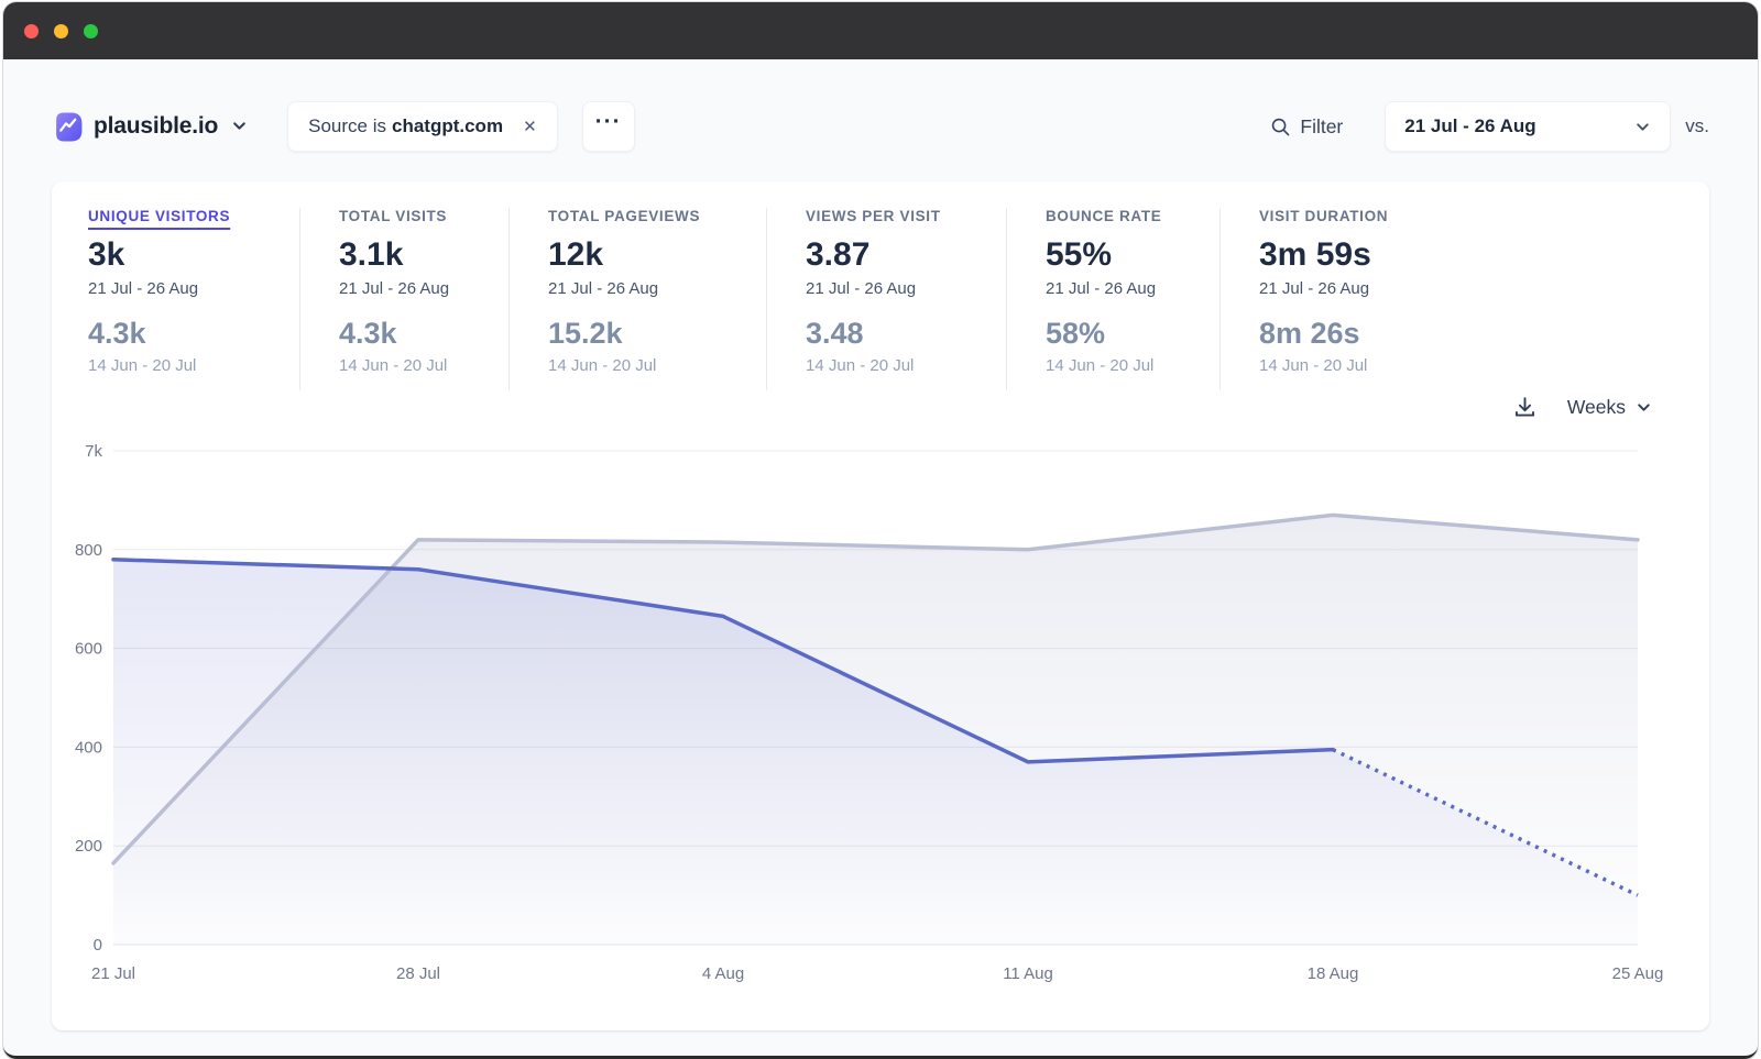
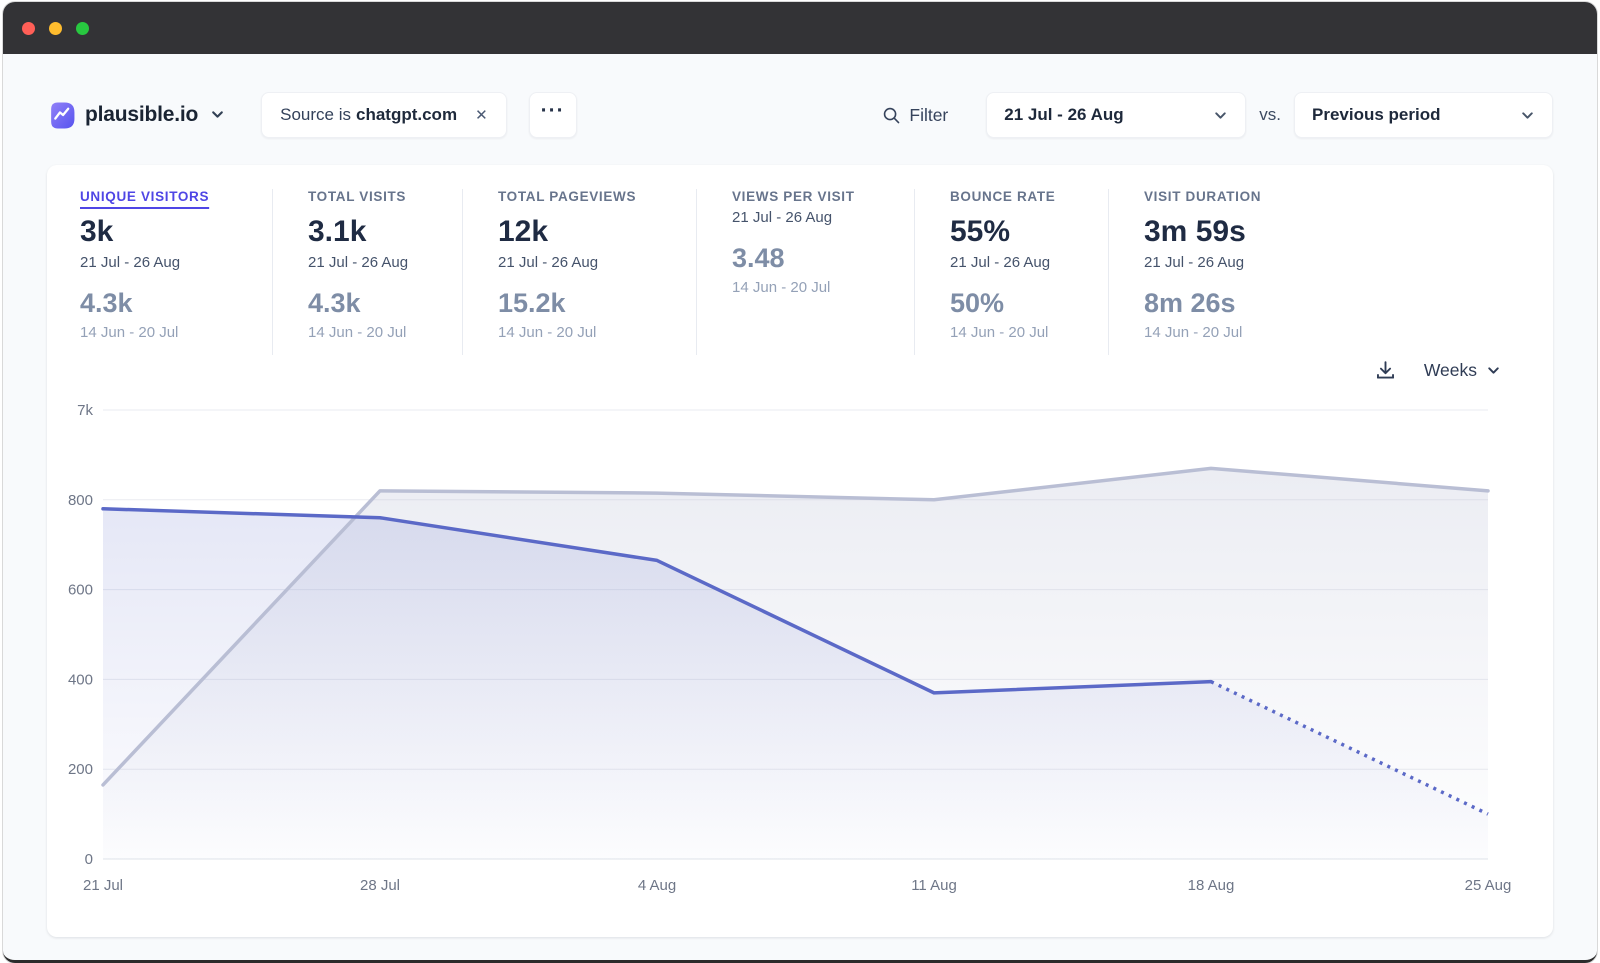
  plausible.io
  Source is
  chatgpt.com
  ✕
  ···
  Filter
  21 Jul - 26 Aug
  vs.
+ Previous period
  UNIQUE VISITORS
  3k
  21 Jul - 26 Aug
  4.3k
  14 Jun - 20 Jul
  TOTAL VISITS
  3.1k
  21 Jul - 26 Aug
  4.3k
  14 Jun - 20 Jul
  TOTAL PAGEVIEWS
  12k
  21 Jul - 26 Aug
  15.2k
  14 Jun - 20 Jul
  VIEWS PER VISIT
- 3.87
  21 Jul - 26 Aug
  3.48
  14 Jun - 20 Jul
  BOUNCE RATE
  55%
  21 Jul - 26 Aug
- 58%
+ 50%
  14 Jun - 20 Jul
  VISIT DURATION
  3m 59s
  21 Jul - 26 Aug
  8m 26s
  14 Jun - 20 Jul
  Weeks
  0
  200
  400
  600
  800
  7k
  21 Jul
  28 Jul
  4 Aug
  11 Aug
  18 Aug
  25 Aug
